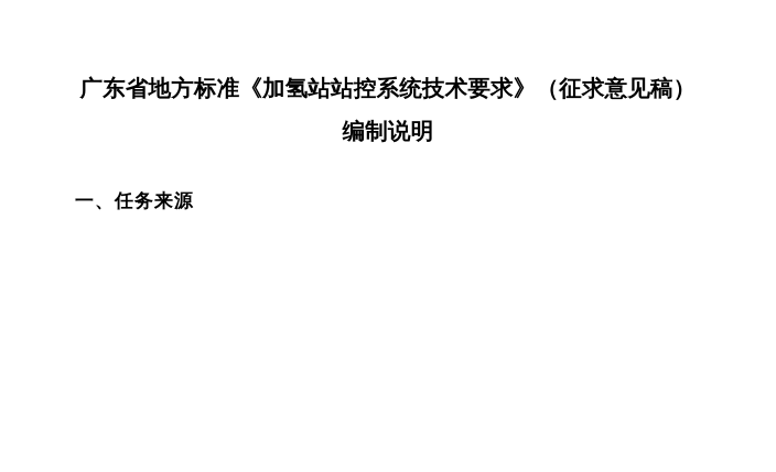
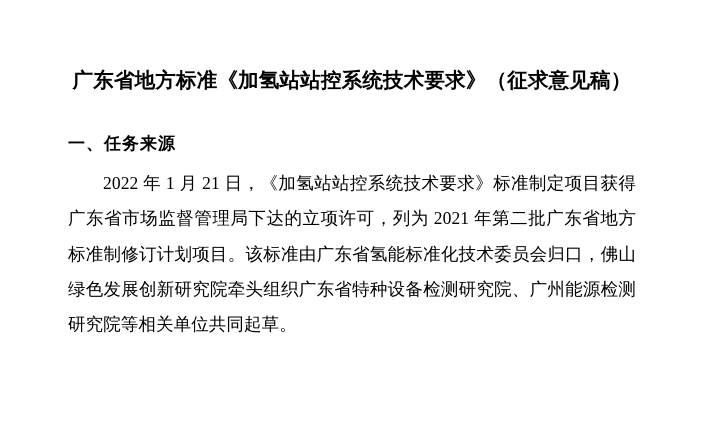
  广东省地方标准《加氢站站控系统技术要求》（征求意见稿）
- 编制说明
  一、任务来源
+ 2022 年 1 月 21 日，《加氢站站控系统技术要求》标准制定项目获得广东省市场监督管理局下达的立项许可，列为 2021 年第二批广东省地方标准制修订计划项目。该标准由广东省氢能标准化技术委员会归口，佛山绿色发展创新研究院牵头组织广东省特种设备检测研究院、广州能源检测研究院等相关单位共同起草。
